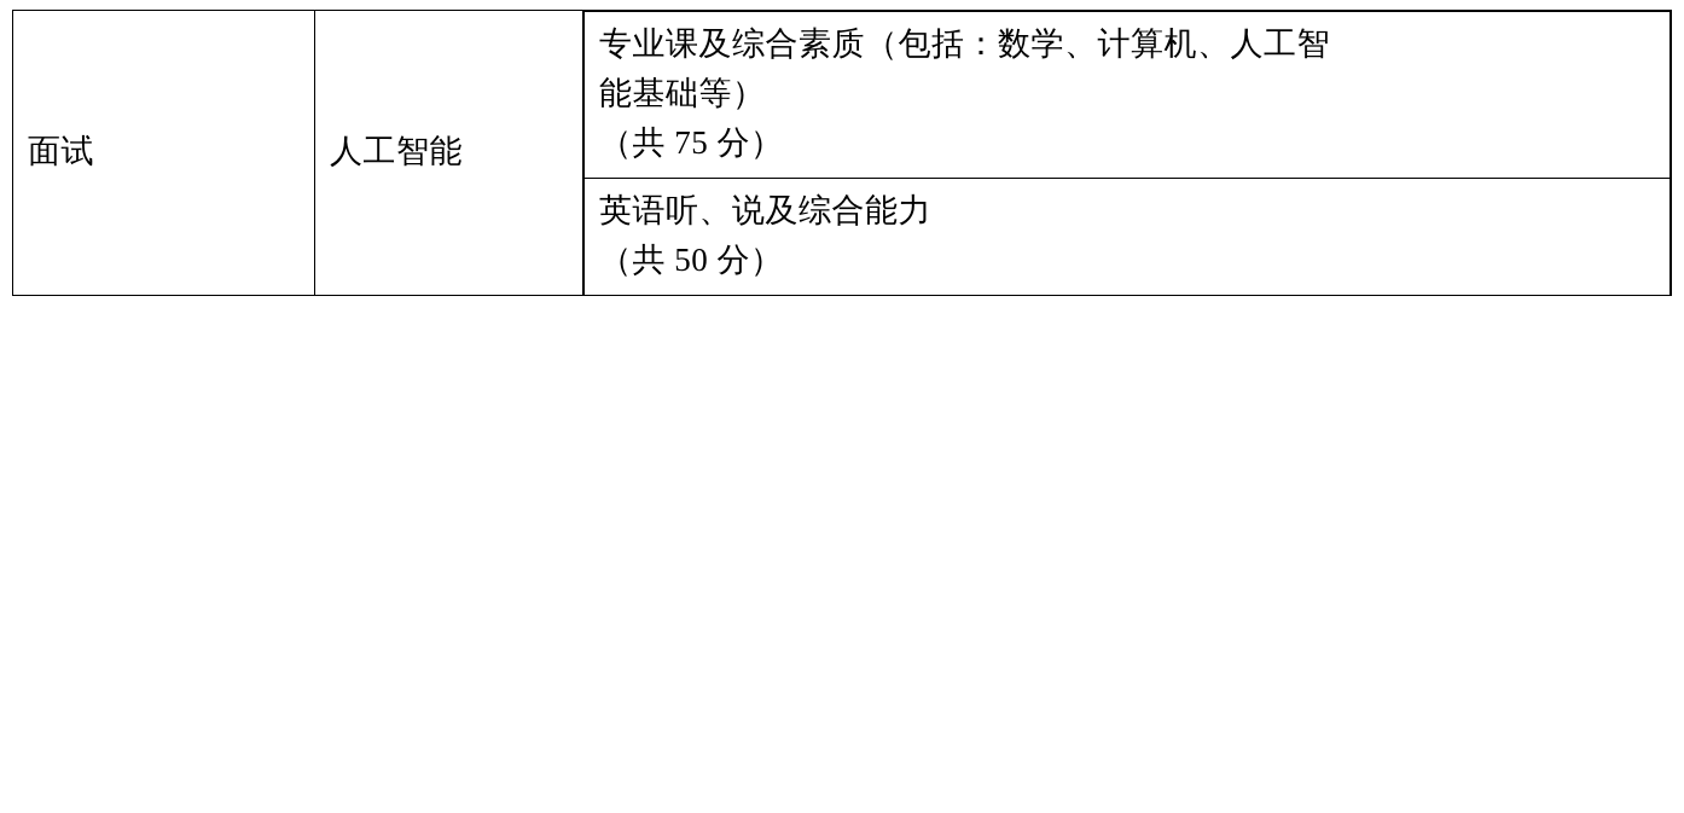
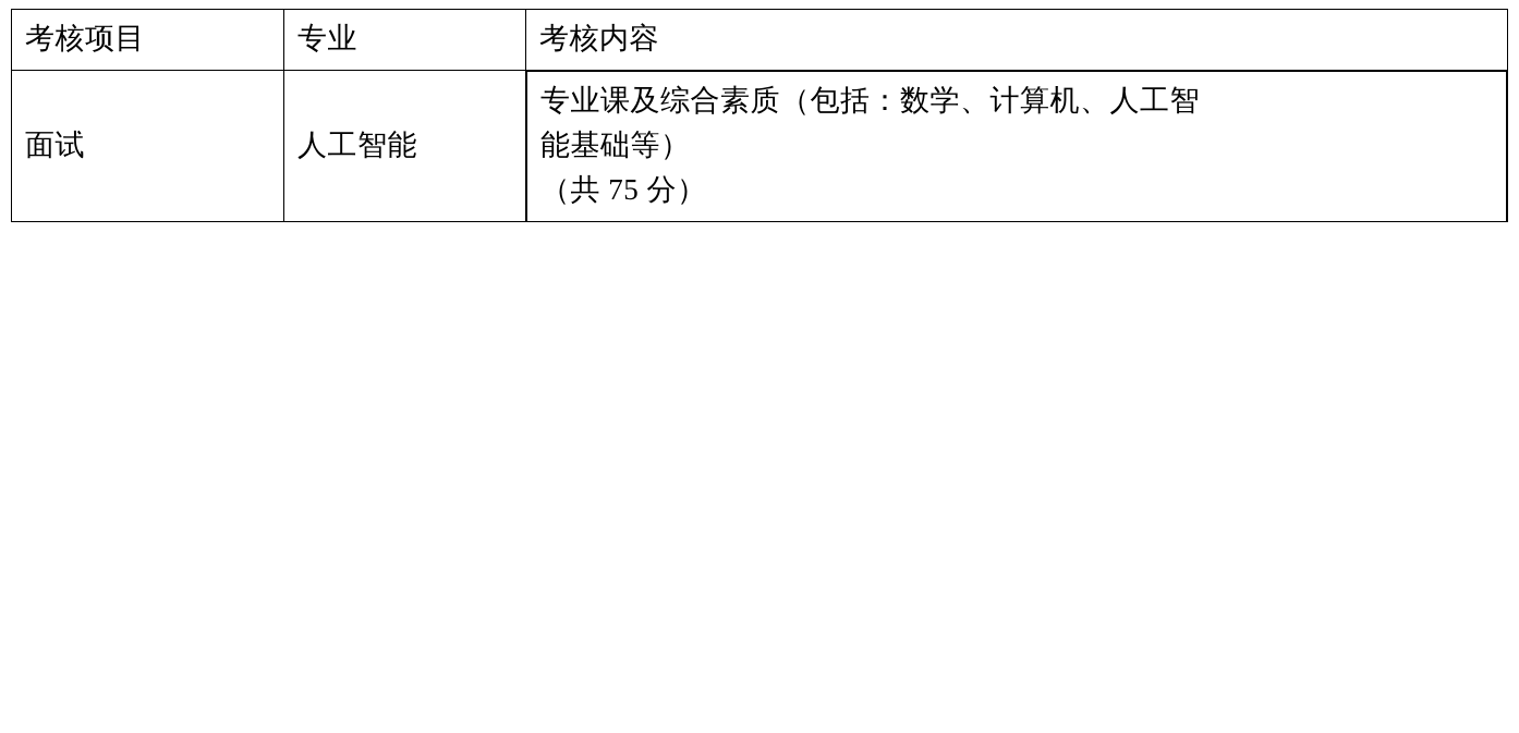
+ 考核项目	专业	考核内容
  面试	人工智能
  专业课及综合素质（包括：数学、计算机、人工智 能基础等） （共 75 分）
- 英语听、说及综合能力 （共 50 分）
